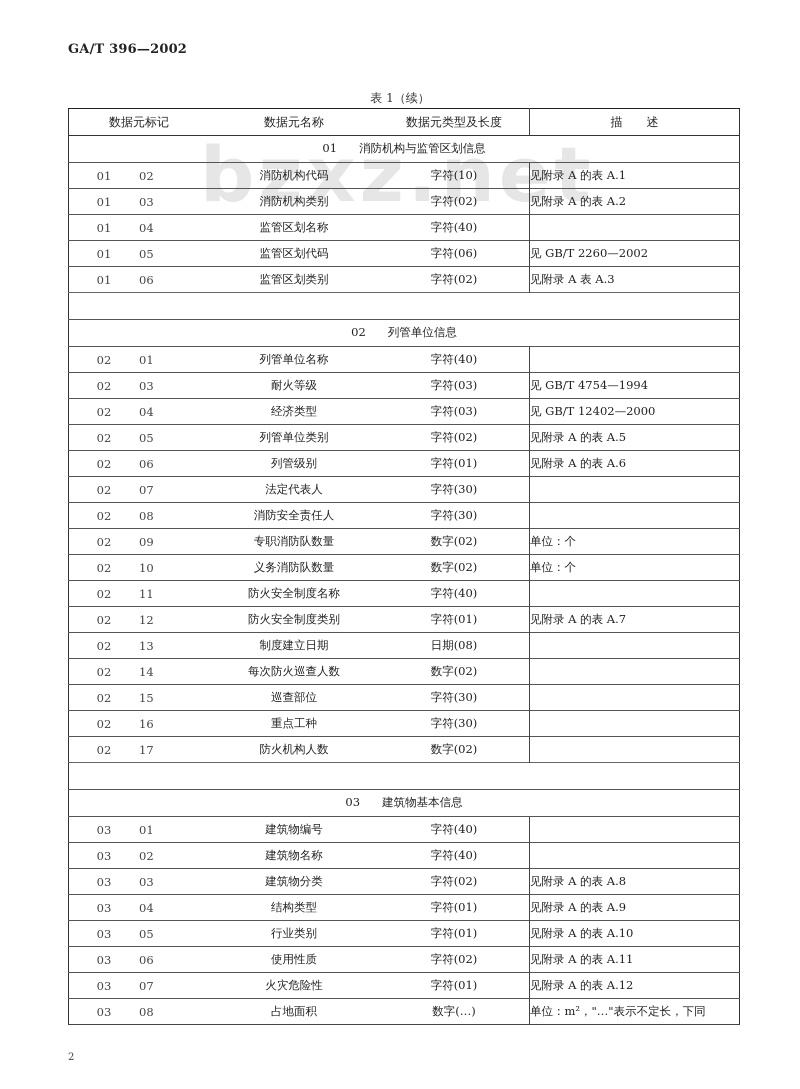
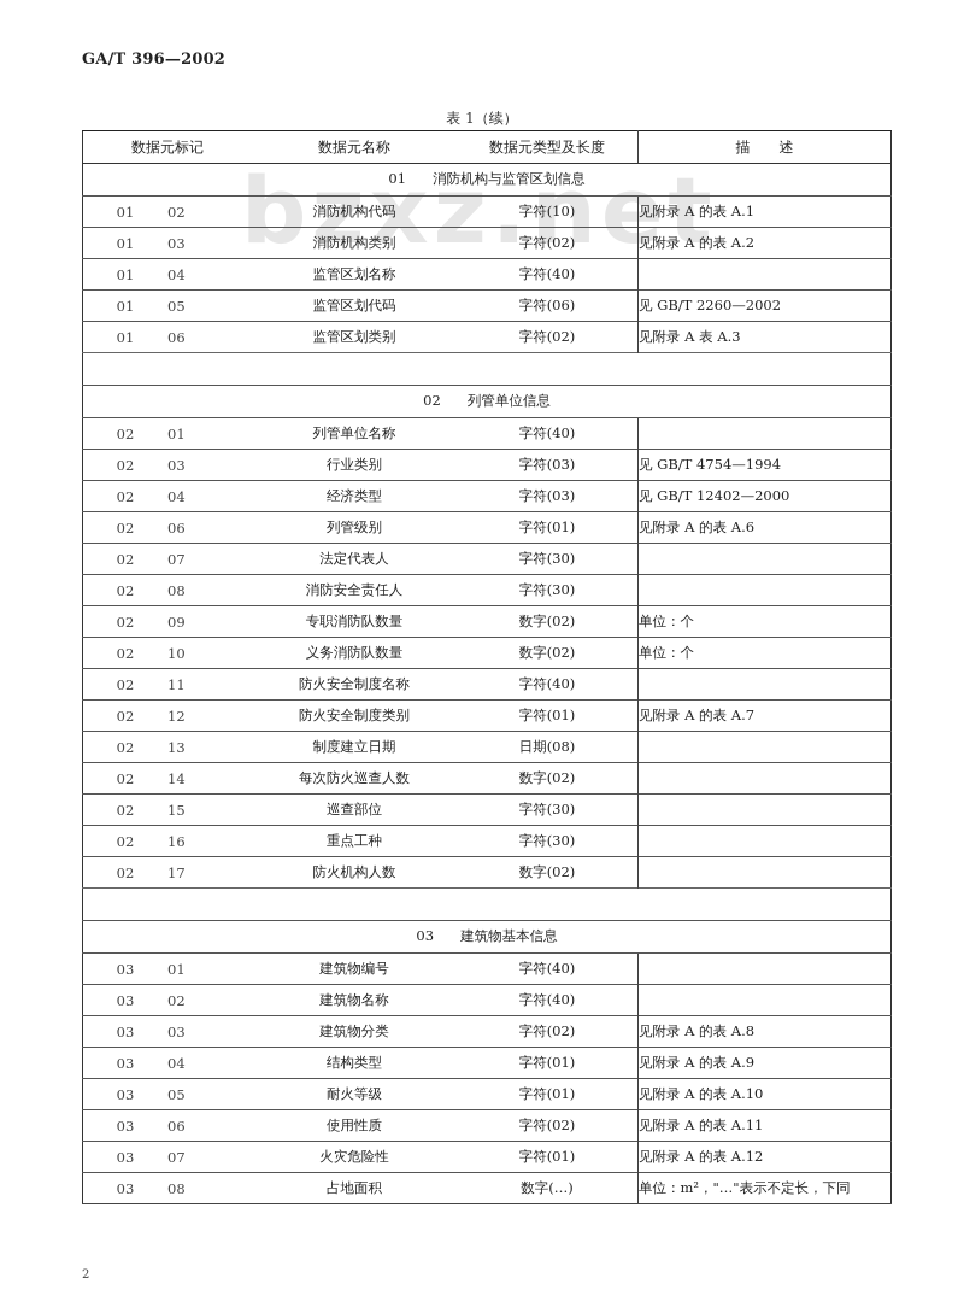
  GA/T 396—2002
  表 1（续）
  bzxz.net
  数据元标记	数据元名称	数据元类型及长度	描 述
  01 消防机构与监管区划信息
  01	02	消防机构代码	字符(10)	见附录 A 的表 A.1
  01	03	消防机构类别	字符(02)	见附录 A 的表 A.2
  01	04	监管区划名称	字符(40)
  01	05	监管区划代码	字符(06)	见 GB/T 2260—2002
  01	06	监管区划类别	字符(02)	见附录 A 表 A.3
  02 列管单位信息
  02	01	列管单位名称	字符(40)
- 02	03	耐火等级	字符(03)	见 GB/T 4754—1994
+ 02	03	行业类别	字符(03)	见 GB/T 4754—1994
  02	04	经济类型	字符(03)	见 GB/T 12402—2000
- 02	05	列管单位类别	字符(02)	见附录 A 的表 A.5
  02	06	列管级别	字符(01)	见附录 A 的表 A.6
  02	07	法定代表人	字符(30)
  02	08	消防安全责任人	字符(30)
  02	09	专职消防队数量	数字(02)	单位：个
  02	10	义务消防队数量	数字(02)	单位：个
  02	11	防火安全制度名称	字符(40)
  02	12	防火安全制度类别	字符(01)	见附录 A 的表 A.7
  02	13	制度建立日期	日期(08)
  02	14	每次防火巡查人数	数字(02)
  02	15	巡查部位	字符(30)
  02	16	重点工种	字符(30)
  02	17	防火机构人数	数字(02)
  03 建筑物基本信息
  03	01	建筑物编号	字符(40)
  03	02	建筑物名称	字符(40)
  03	03	建筑物分类	字符(02)	见附录 A 的表 A.8
  03	04	结构类型	字符(01)	见附录 A 的表 A.9
- 03	05	行业类别	字符(01)	见附录 A 的表 A.10
+ 03	05	耐火等级	字符(01)	见附录 A 的表 A.10
  03	06	使用性质	字符(02)	见附录 A 的表 A.11
  03	07	火灾危险性	字符(01)	见附录 A 的表 A.12
  03	08	占地面积	数字(…)	单位：m²，"…"表示不定长，下同
  2
